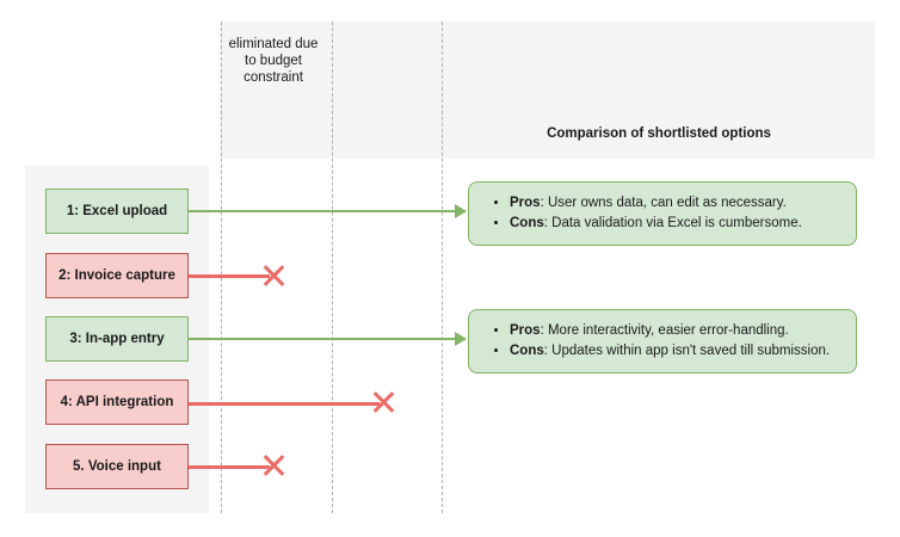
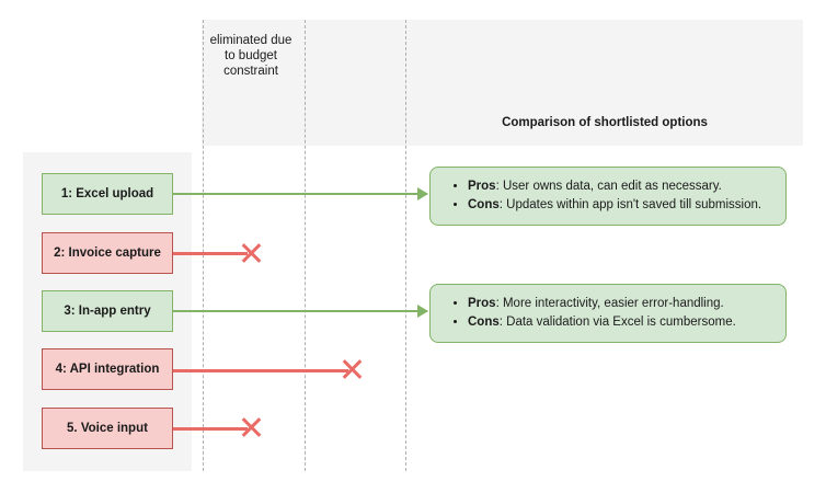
  eliminated due to budget constraint
  Comparison of shortlisted options
  1: Excel upload
  2: Invoice capture
  3: In-app entry
  4: API integration
  5. Voice input
  Pros: User owns data, can edit as necessary.
- Cons: Data validation via Excel is cumbersome.
+ Cons: Updates within app isn't saved till submission.
  Pros: More interactivity, easier error-handling.
- Cons: Updates within app isn't saved till submission.
+ Cons: Data validation via Excel is cumbersome.
